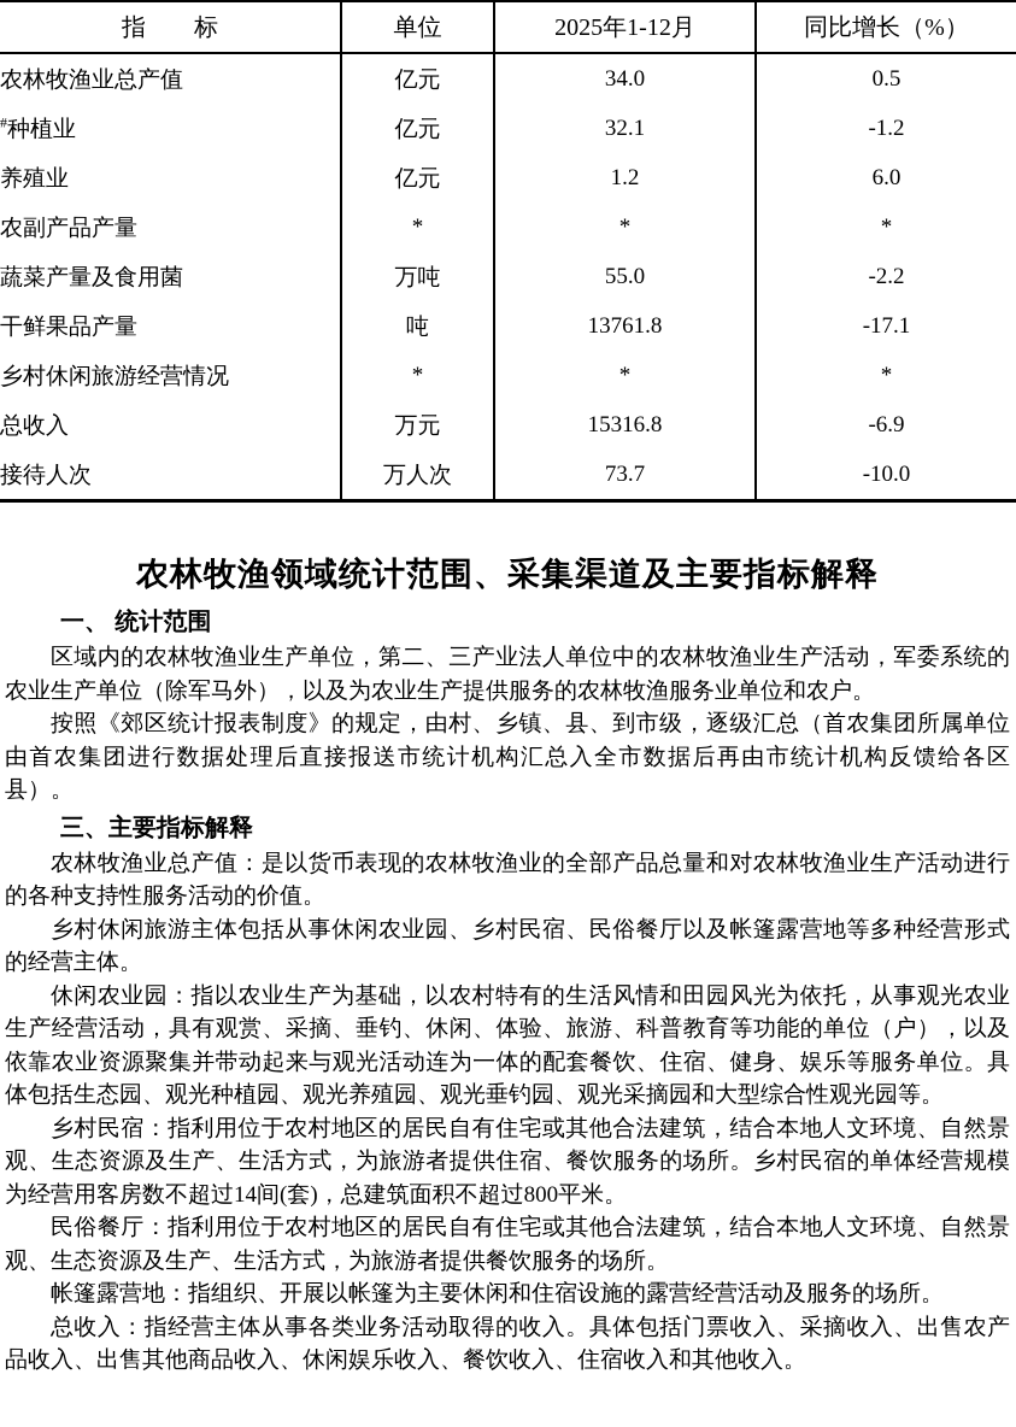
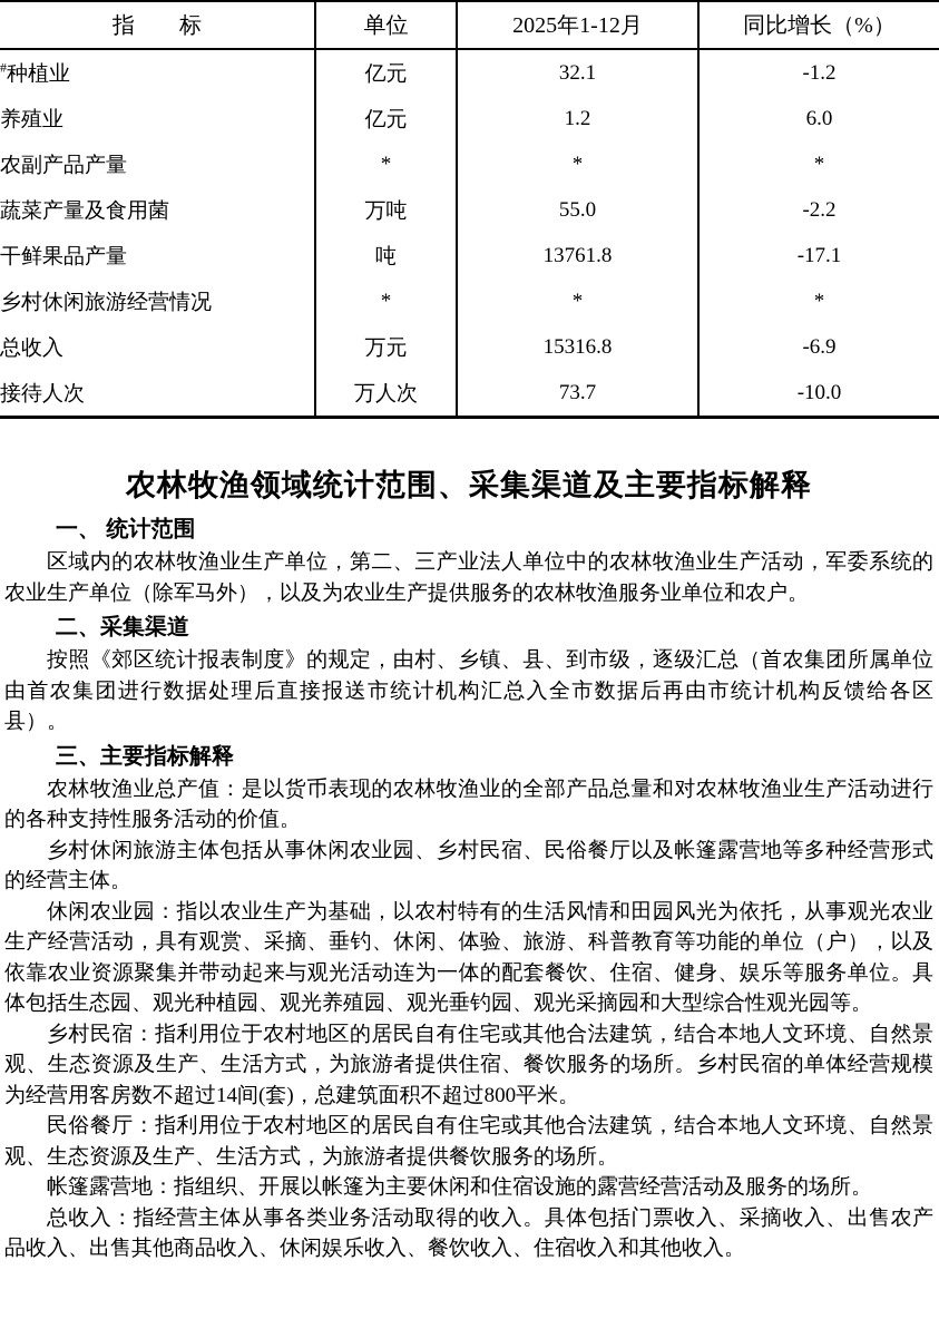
  指 标	单位	2025年1-12月	同比增长（%）
- 农林牧渔业总产值	亿元	34.0	0.5
  #种植业	亿元	32.1	-1.2
  养殖业	亿元	1.2	6.0
  农副产品产量	*	*	*
  蔬菜产量及食用菌	万吨	55.0	-2.2
  干鲜果品产量	吨	13761.8	-17.1
  乡村休闲旅游经营情况	*	*	*
  总收入	万元	15316.8	-6.9
  接待人次	万人次	73.7	-10.0
  农林牧渔领域统计范围、采集渠道及主要指标解释
  一、 统计范围
  区域内的农林牧渔业生产单位，第二、三产业法人单位中的农林牧渔业生产活动，军委系统的农业生产单位（除军马外），以及为农业生产提供服务的农林牧渔服务业单位和农户。
+ 二、采集渠道
  按照《郊区统计报表制度》的规定，由村、乡镇、县、到市级，逐级汇总（首农集团所属单位由首农集团进行数据处理后直接报送市统计机构汇总入全市数据后再由市统计机构反馈给各区县）。
  三、主要指标解释
  农林牧渔业总产值：是以货币表现的农林牧渔业的全部产品总量和对农林牧渔业生产活动进行的各种支持性服务活动的价值。
  乡村休闲旅游主体包括从事休闲农业园、乡村民宿、民俗餐厅以及帐篷露营地等多种经营形式的经营主体。
  休闲农业园：指以农业生产为基础，以农村特有的生活风情和田园风光为依托，从事观光农业生产经营活动，具有观赏、采摘、垂钓、休闲、体验、旅游、科普教育等功能的单位（户），以及依靠农业资源聚集并带动起来与观光活动连为一体的配套餐饮、住宿、健身、娱乐等服务单位。具体包括生态园、观光种植园、观光养殖园、观光垂钓园、观光采摘园和大型综合性观光园等。
  乡村民宿：指利用位于农村地区的居民自有住宅或其他合法建筑，结合本地人文环境、自然景观、生态资源及生产、生活方式，为旅游者提供住宿、餐饮服务的场所。乡村民宿的单体经营规模为经营用客房数不超过14间(套)，总建筑面积不超过800平米。
  民俗餐厅：指利用位于农村地区的居民自有住宅或其他合法建筑，结合本地人文环境、自然景观、生态资源及生产、生活方式，为旅游者提供餐饮服务的场所。
  帐篷露营地：指组织、开展以帐篷为主要休闲和住宿设施的露营经营活动及服务的场所。
  总收入：指经营主体从事各类业务活动取得的收入。具体包括门票收入、采摘收入、出售农产品收入、出售其他商品收入、休闲娱乐收入、餐饮收入、住宿收入和其他收入。
